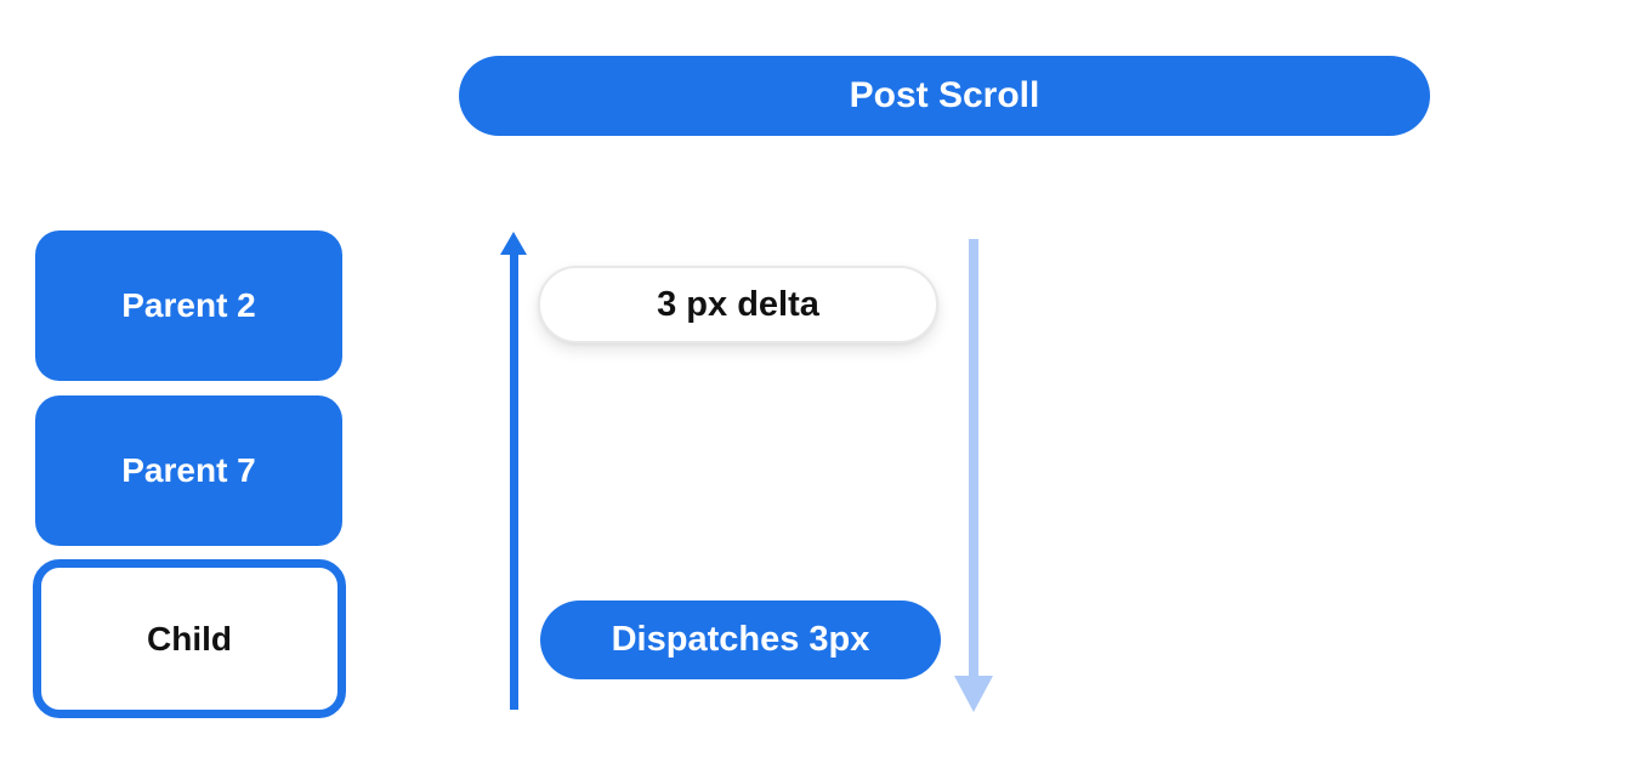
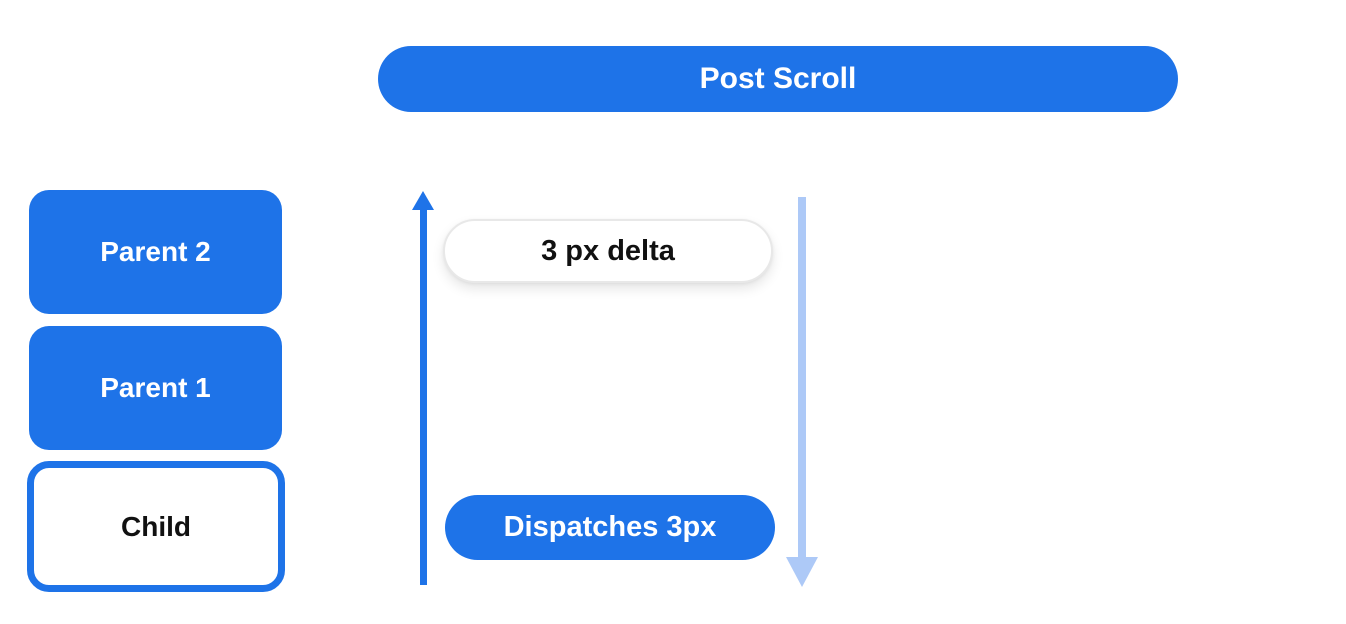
  Post Scroll
  Parent 2
- Parent 7
+ Parent 1
  Child
  3 px delta
  Dispatches 3px
